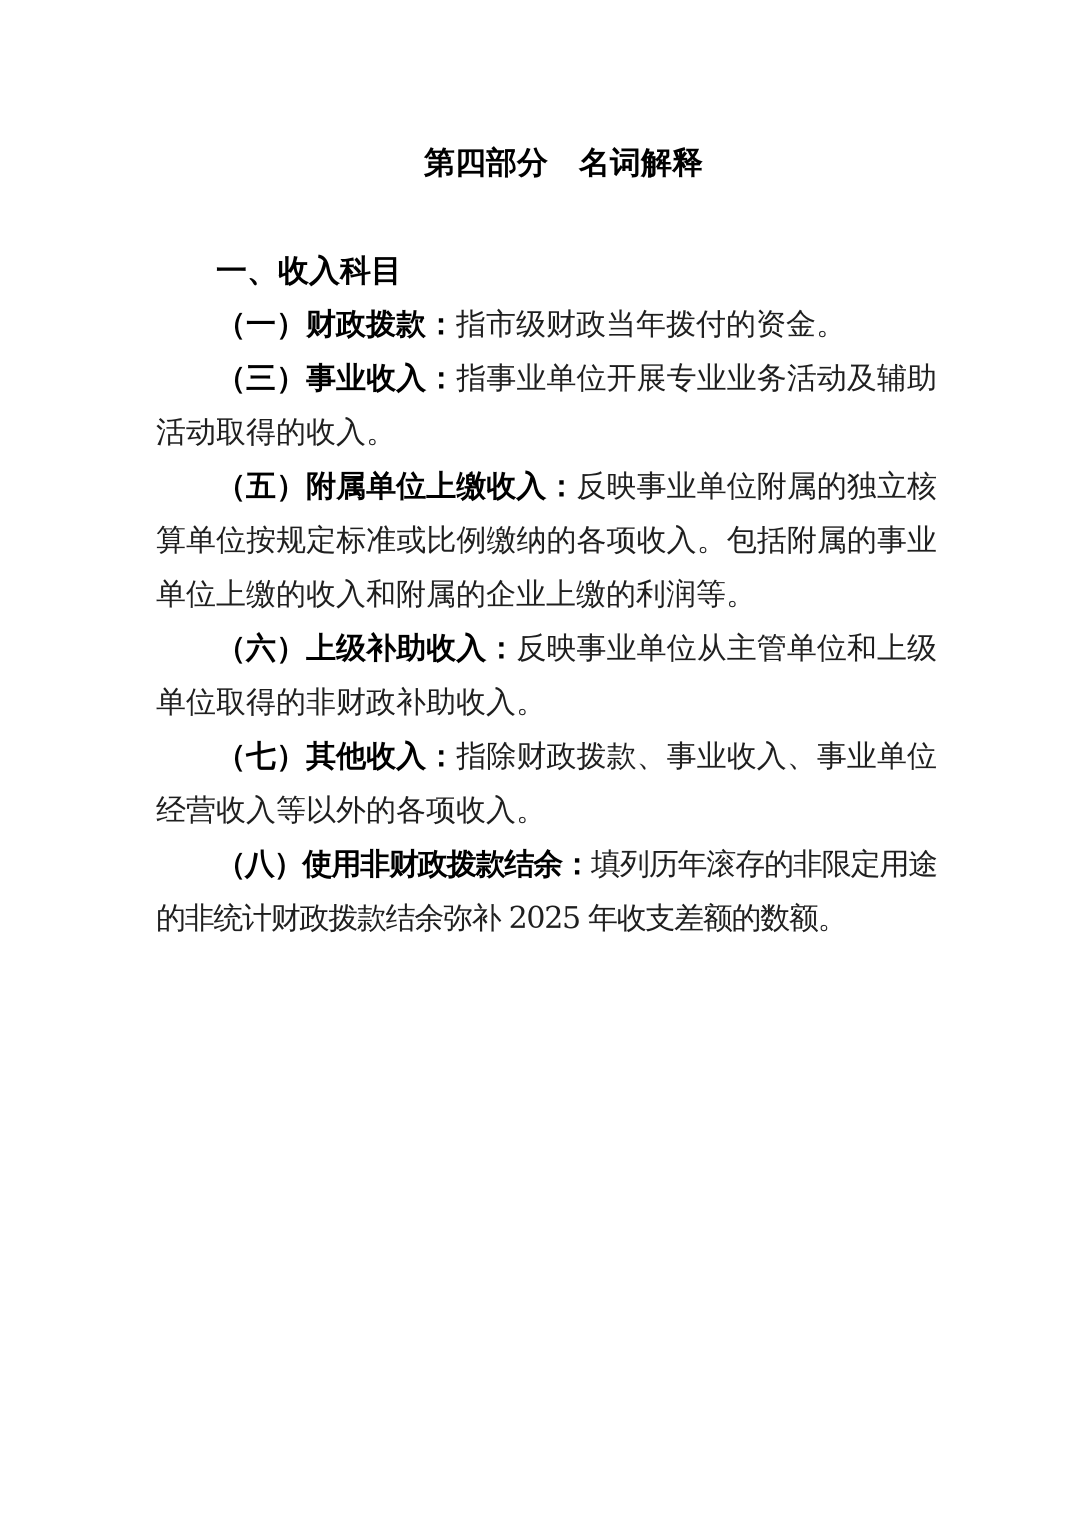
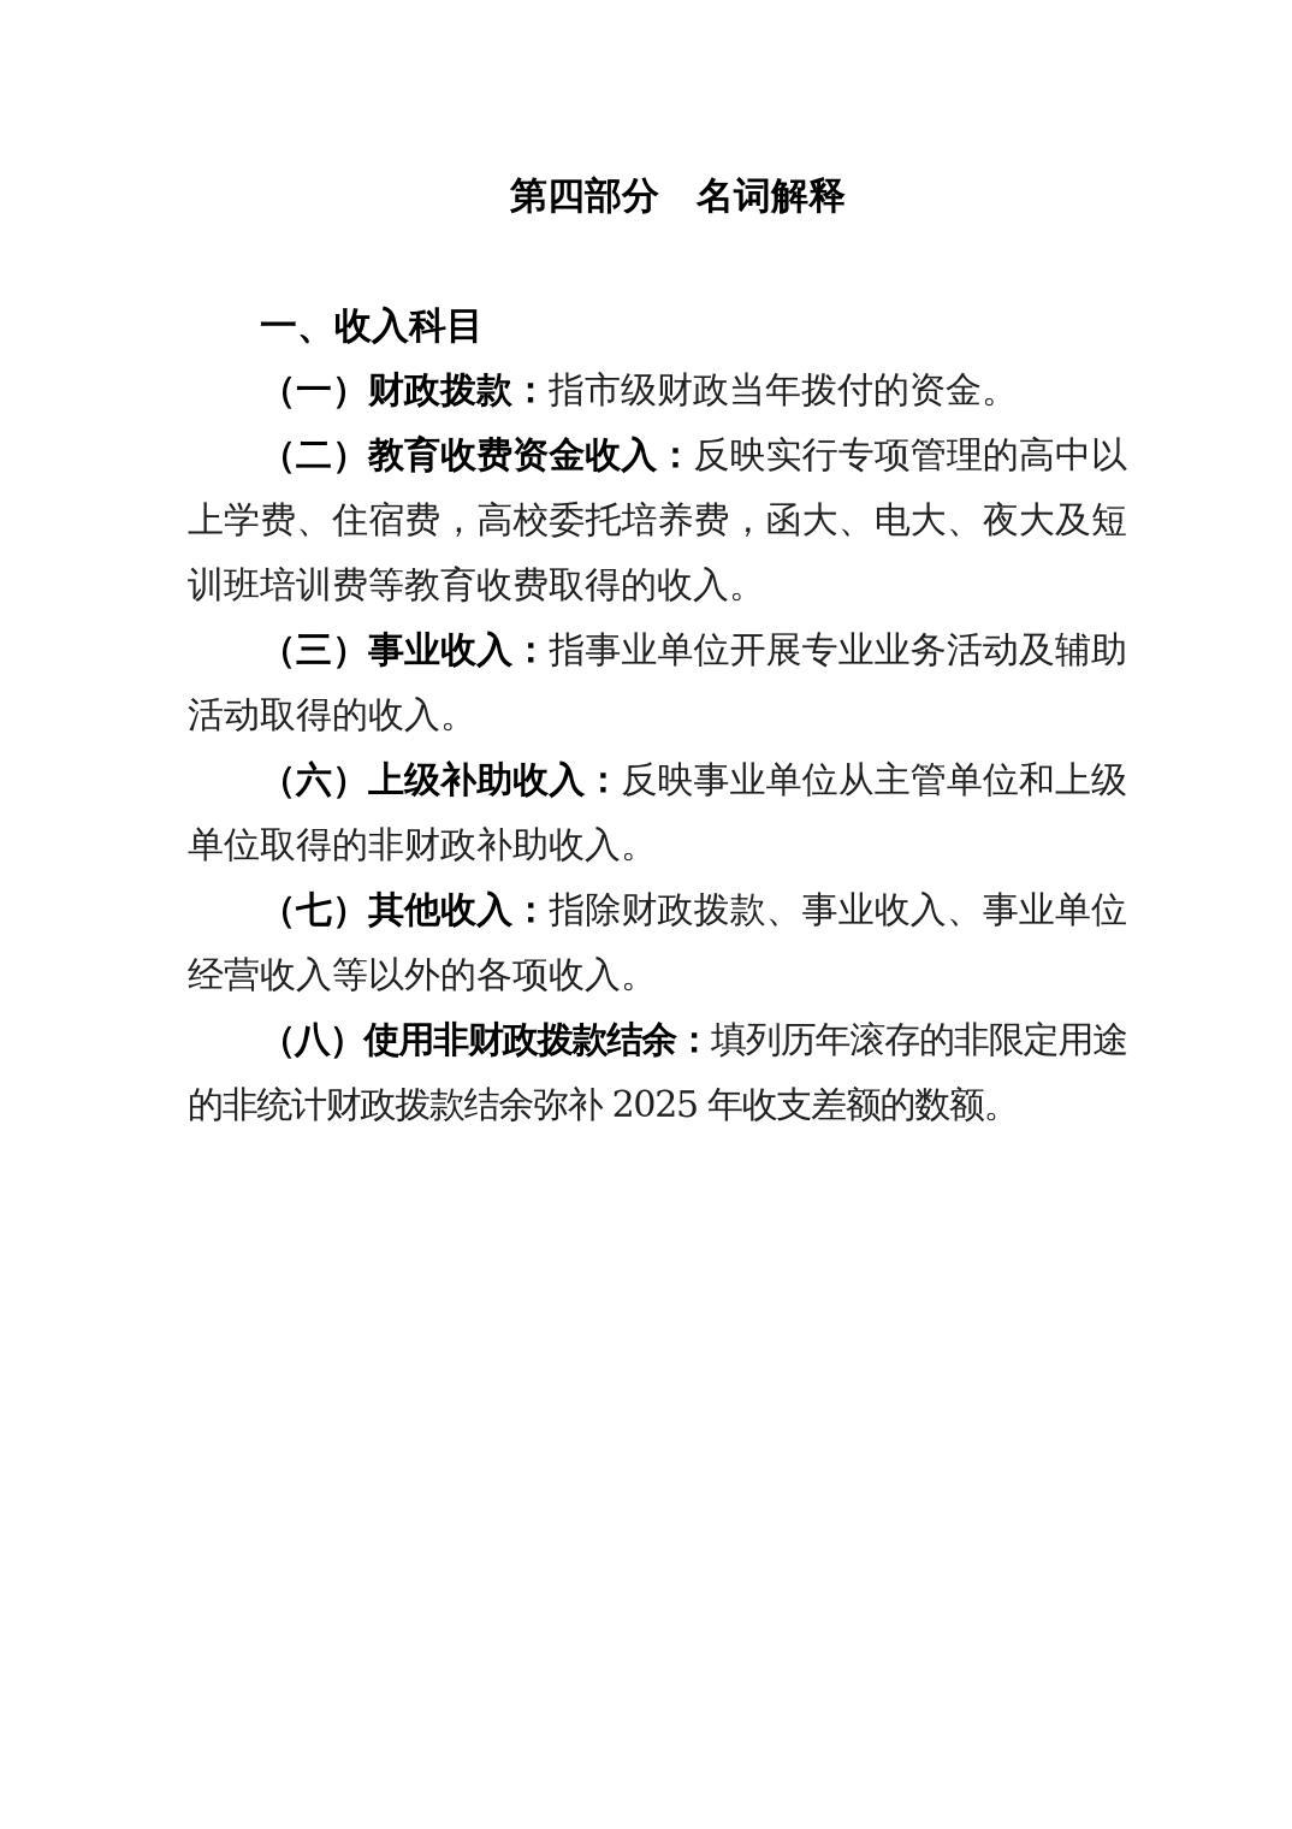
  第四部分 名词解释
  一、收入科目
  （一）财政拨款：指市级财政当年拨付的资金。
+ （二）教育收费资金收入：反映实行专项管理的高中以上学费、住宿费，高校委托培养费，函大、电大、夜大及短训班培训费等教育收费取得的收入。
  （三）事业收入：指事业单位开展专业业务活动及辅助活动取得的收入。
- （五）附属单位上缴收入：反映事业单位附属的独立核算单位按规定标准或比例缴纳的各项收入。包括附属的事业单位上缴的收入和附属的企业上缴的利润等。
  （六）上级补助收入：反映事业单位从主管单位和上级单位取得的非财政补助收入。
  （七）其他收入：指除财政拨款、事业收入、事业单位经营收入等以外的各项收入。
  （八）使用非财政拨款结余：填列历年滚存的非限定用途的非统计财政拨款结余弥补 2025 年收支差额的数额。
